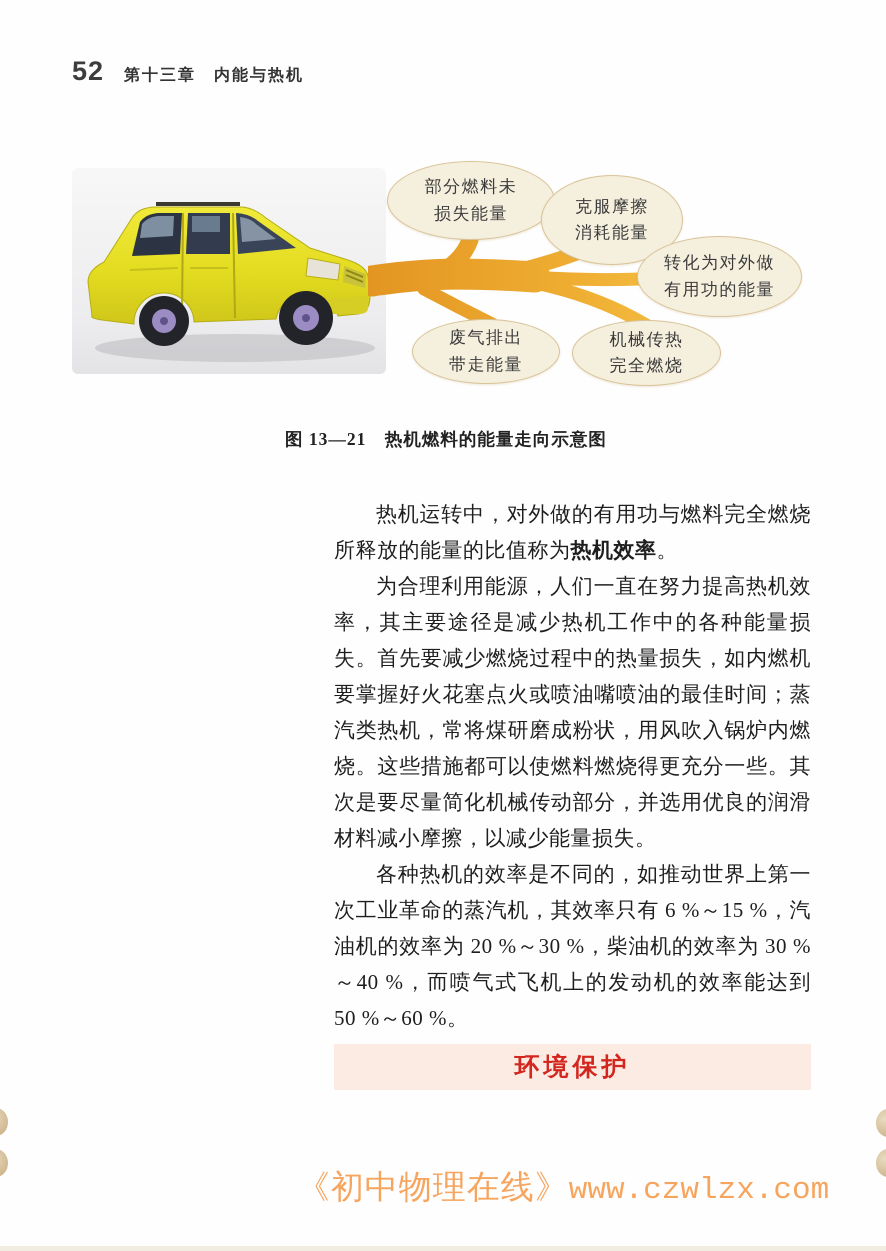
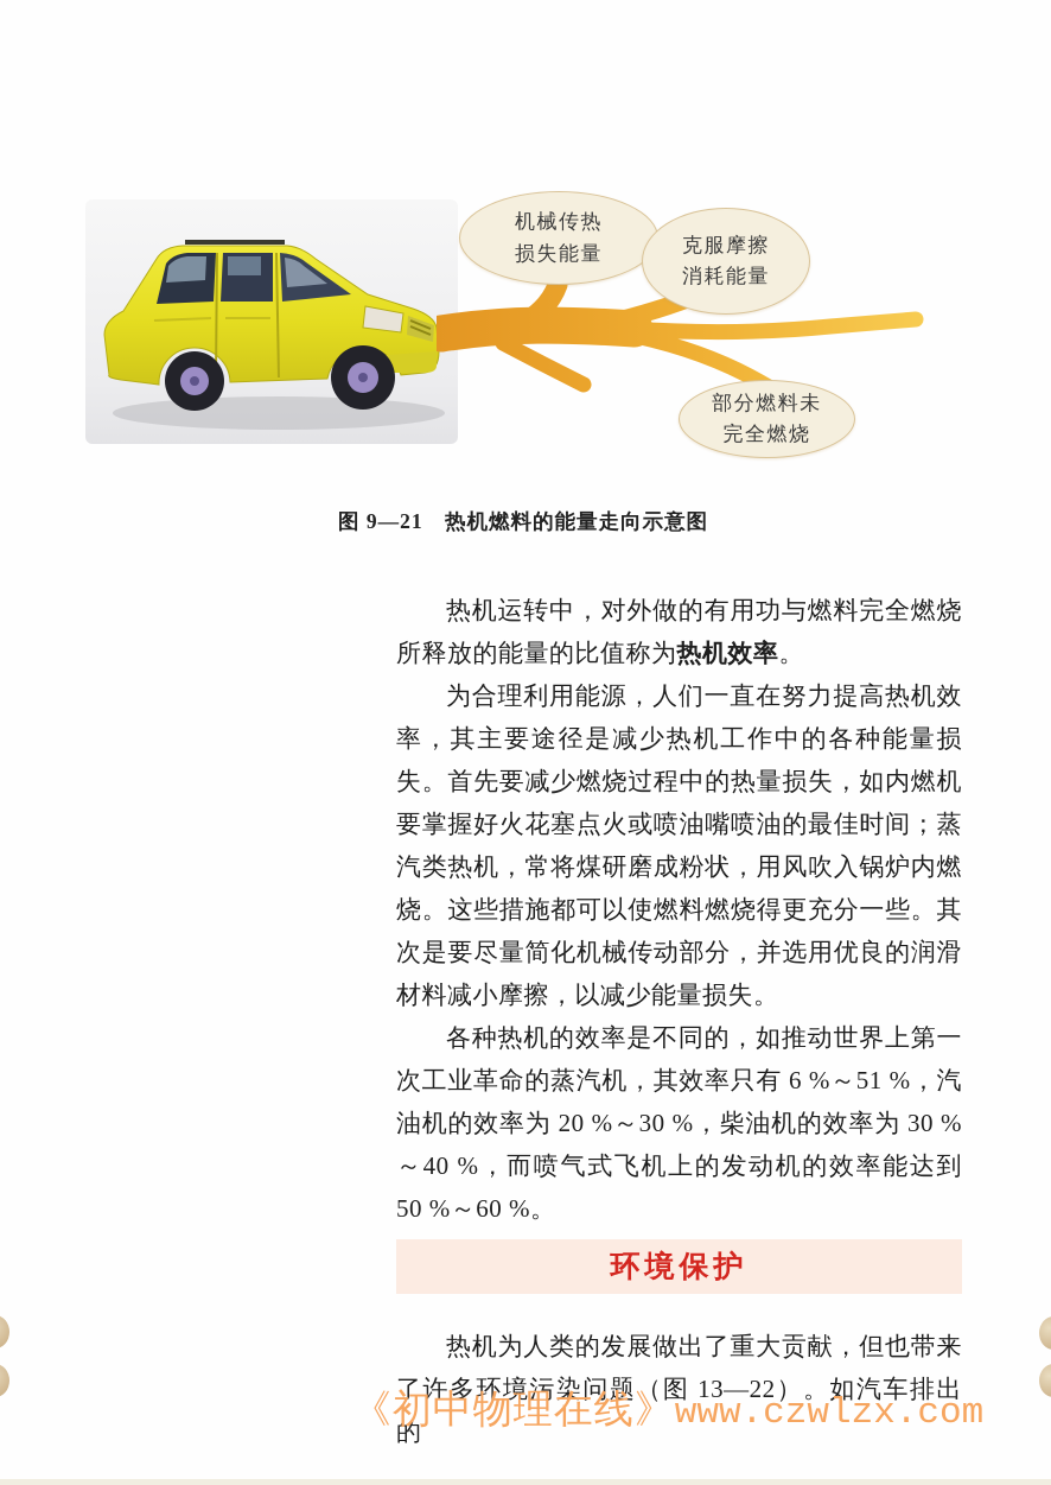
- 52
- 第十三章 内能与热机
- 部分燃料未
+ 机械传热
  损失能量
  克服摩擦
  消耗能量
- 转化为对外做
- 有用功的能量
- 废气排出
- 带走能量
- 机械传热
+ 部分燃料未
  完全燃烧
- 图 13—21 热机燃料的能量走向示意图
+ 图 9—21 热机燃料的能量走向示意图
  热机运转中，对外做的有用功与燃料完全燃烧所释放的能量的比值称为热机效率。
  为合理利用能源，人们一直在努力提高热机效率，其主要途径是减少热机工作中的各种能量损失。首先要减少燃烧过程中的热量损失，如内燃机要掌握好火花塞点火或喷油嘴喷油的最佳时间；蒸汽类热机，常将煤研磨成粉状，用风吹入锅炉内燃烧。这些措施都可以使燃料燃烧得更充分一些。其次是要尽量简化机械传动部分，并选用优良的润滑材料减小摩擦，以减少能量损失。
- 各种热机的效率是不同的，如推动世界上第一次工业革命的蒸汽机，其效率只有 6 %～15 %，汽油机的效率为 20 %～30 %，柴油机的效率为 30 %～40 %，而喷气式飞机上的发动机的效率能达到 50 %～60 %。
+ 各种热机的效率是不同的，如推动世界上第一次工业革命的蒸汽机，其效率只有 6 %～51 %，汽油机的效率为 20 %～30 %，柴油机的效率为 30 %～40 %，而喷气式飞机上的发动机的效率能达到 50 %～60 %。
  环境保护
+ 热机为人类的发展做出了重大贡献，但也带来了许多环境污染问题（图 13—22）。如汽车排出的
  《初中物理在线》www.czwlzx.com
